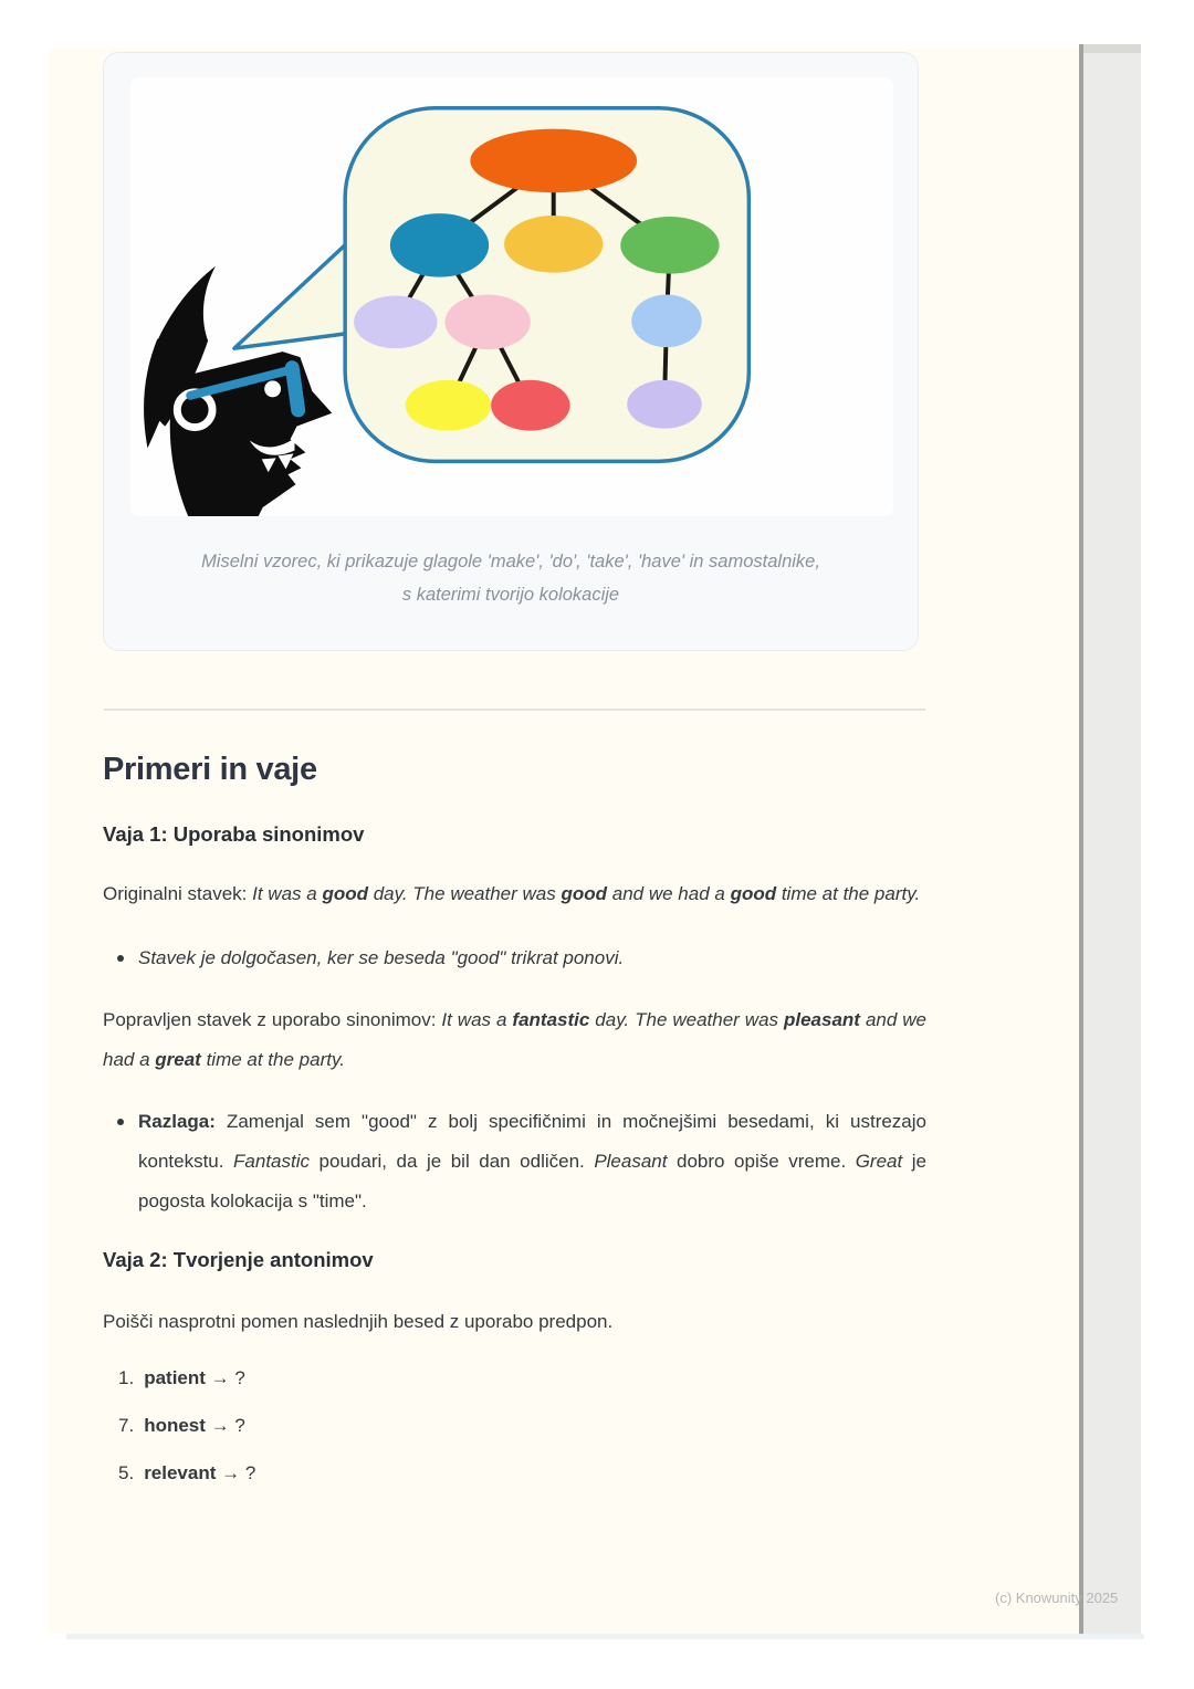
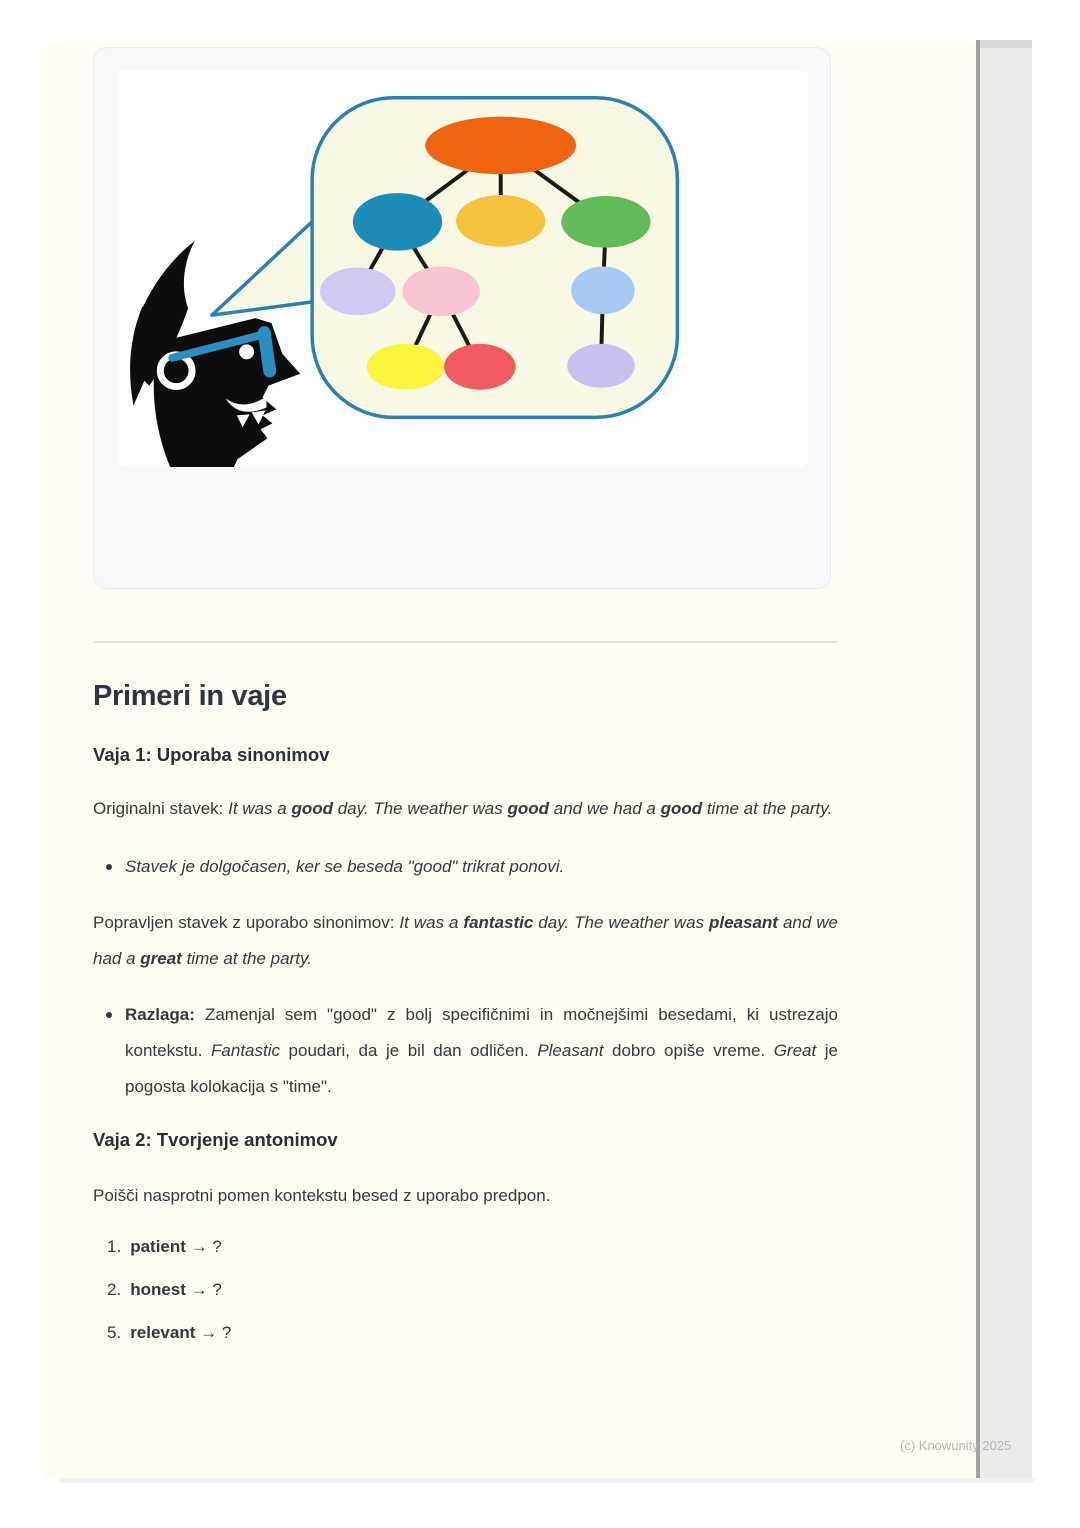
- Miselni vzorec, ki prikazuje glagole 'make', 'do', 'take', 'have' in samostalnike,
- s katerimi tvorijo kolokacije
  Primeri in vaje
  Vaja 1: Uporaba sinonimov
  Originalni stavek: It was a good day. The weather was good and we had a good time at the party.
  Stavek je dolgočasen, ker se beseda "good" trikrat ponovi.
  Popravljen stavek z uporabo sinonimov: It was a fantastic day. The weather was pleasant and we had a great time at the party.
  Razlaga: Zamenjal sem "good" z bolj specifičnimi in močnejšimi besedami, ki ustrezajo kontekstu. Fantastic poudari, da je bil dan odličen. Pleasant dobro opiše vreme. Great je pogosta kolokacija s "time".
  Vaja 2: Tvorjenje antonimov
- Poišči nasprotni pomen naslednjih besed z uporabo predpon.
+ Poišči nasprotni pomen kontekstu besed z uporabo predpon.
  1. patient → ?
- 7. honest → ?
+ 2. honest → ?
  5. relevant → ?
  (c) Knowunity 2025
